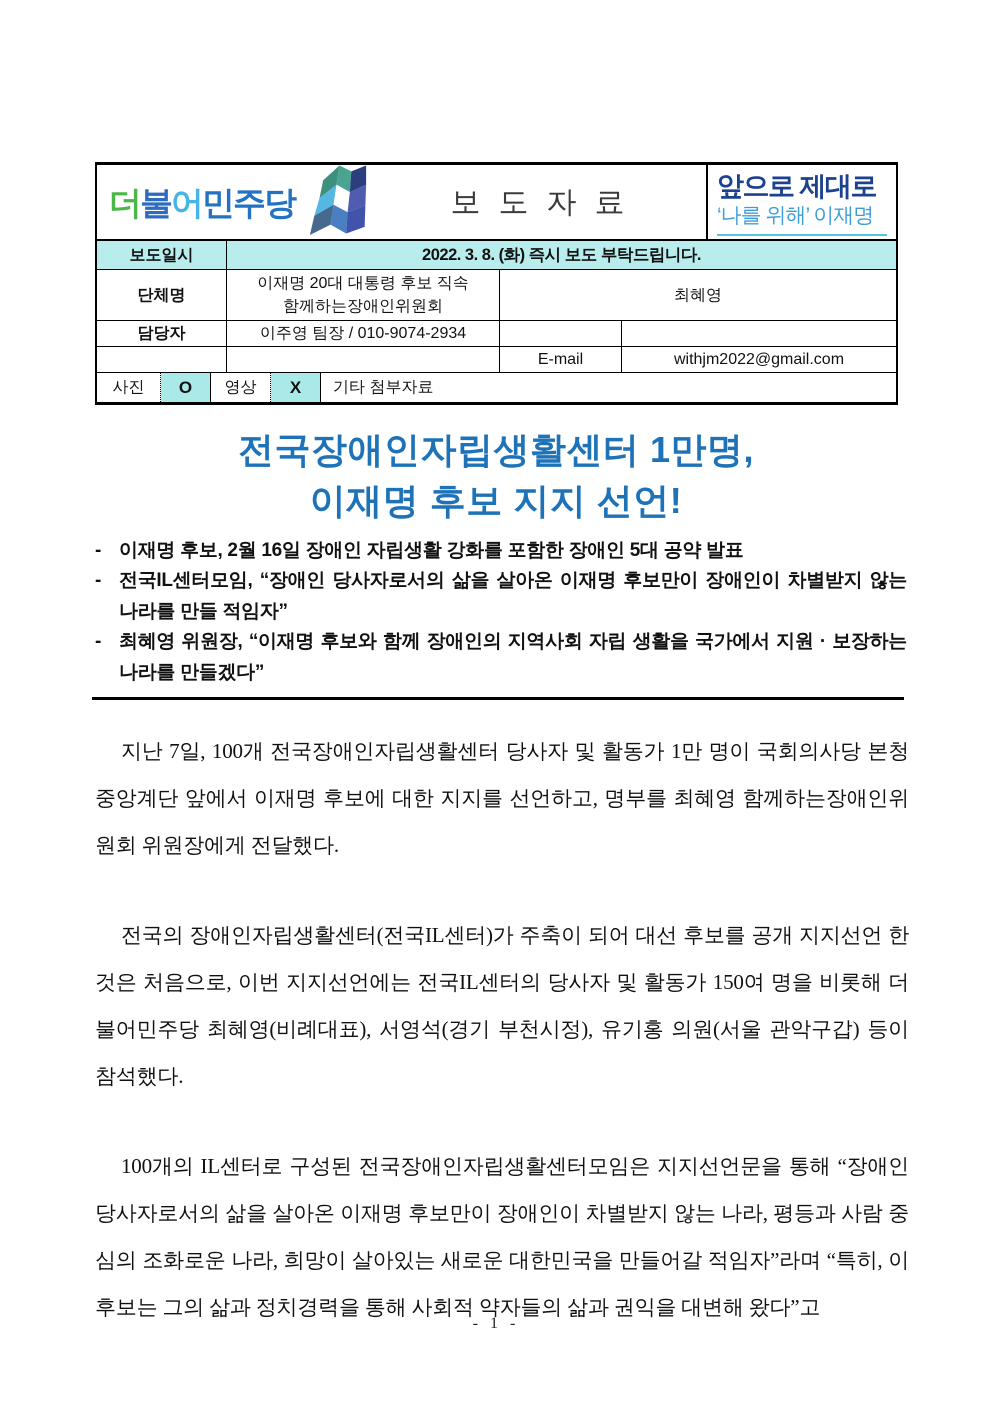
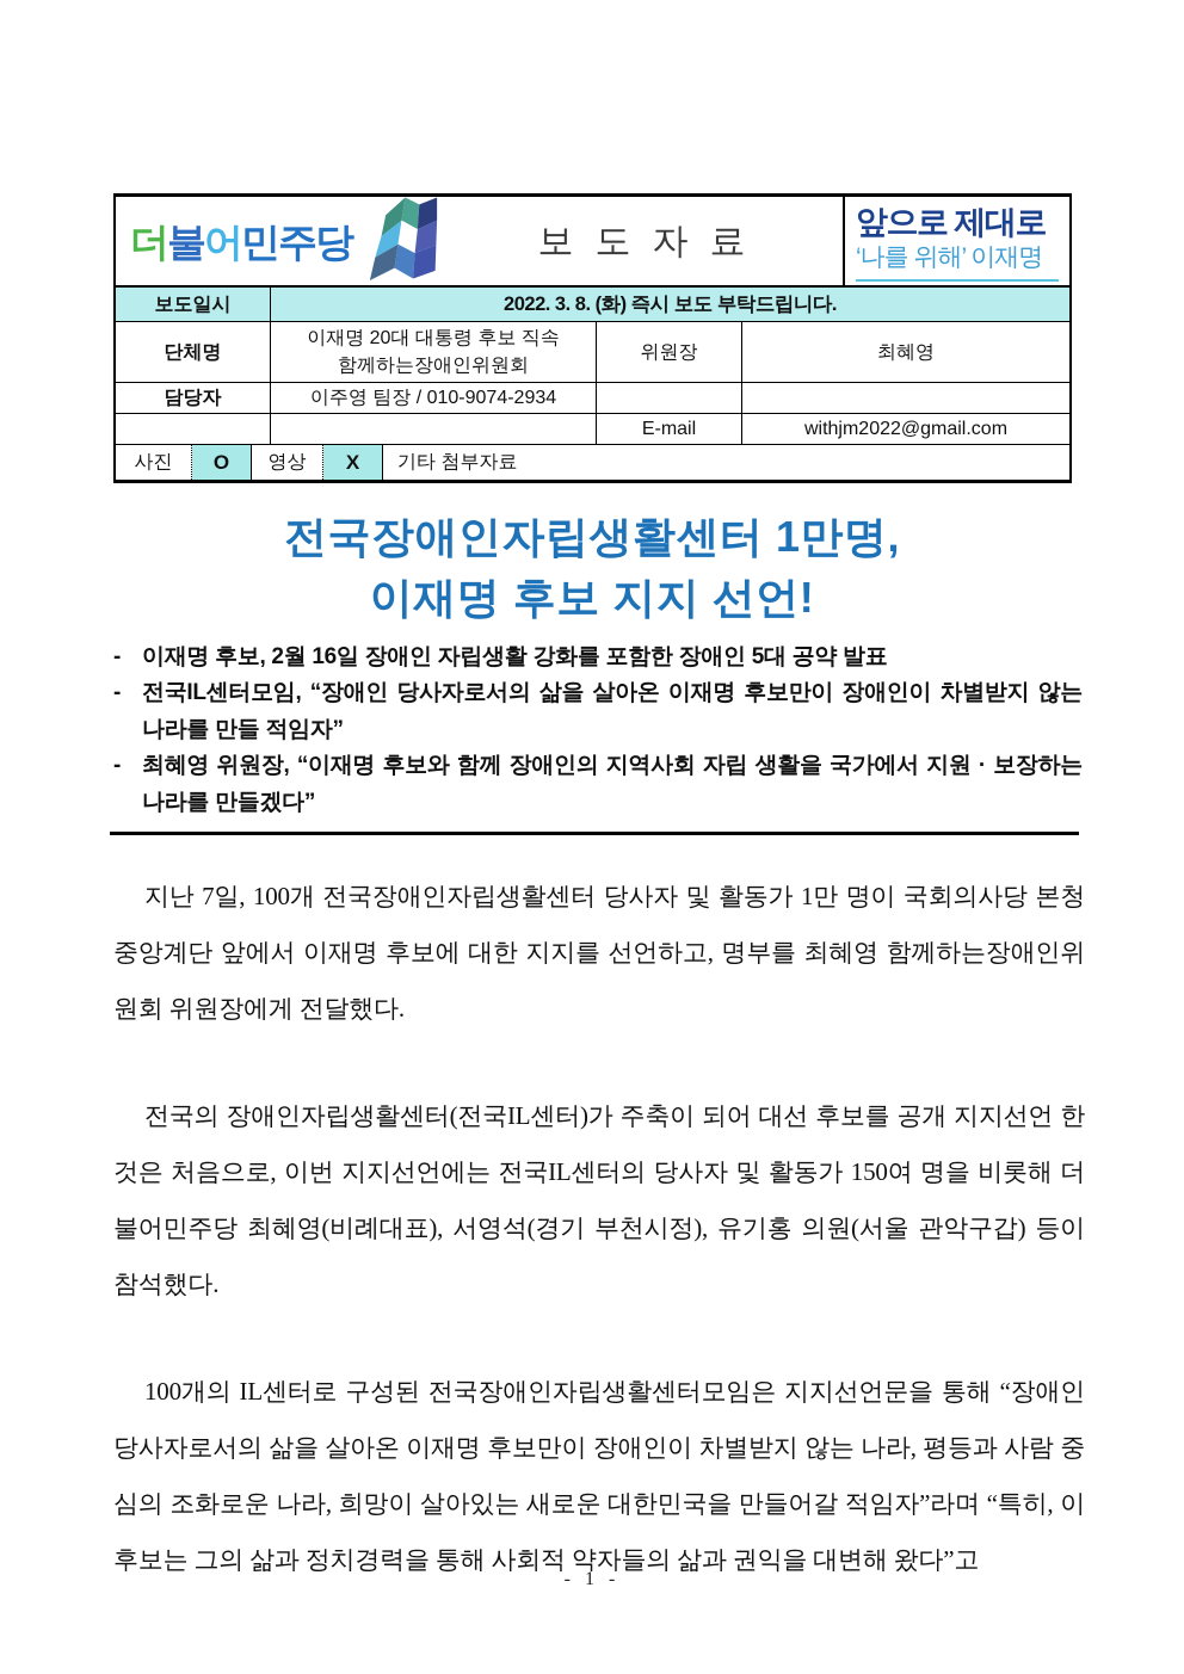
  더불어민주당
  보도자료
  앞으로 제대로
  ‘나를 위해’ 이재명
  보도일시
  2022. 3. 8. (화) 즉시 보도 부탁드립니다.
  단체명
  이재명 20대 대통령 후보 직속
  함께하는장애인위원회
+ 위원장
  최혜영
  담당자
  이주영 팀장 / 010-9074-2934
  E-mail
  withjm2022@gmail.com
  사진
  O
  영상
  X
  기타 첨부자료
  전국장애인자립생활센터 1만명,
  이재명 후보 지지 선언!
  -
  이재명 후보, 2월 16일 장애인 자립생활 강화를 포함한 장애인 5대 공약 발표
  -
  전국IL센터모임, “장애인 당사자로서의 삶을 살아온 이재명 후보만이 장애인이 차별받지 않는 나라를 만들 적임자”
  -
  최혜영 위원장, “이재명 후보와 함께 장애인의 지역사회 자립 생활을 국가에서 지원 · 보장하는 나라를 만들겠다”
  지난 7일, 100개 전국장애인자립생활센터 당사자 및 활동가 1만 명이 국회의사당 본청 중앙계단 앞에서 이재명 후보에 대한 지지를 선언하고, 명부를 최혜영 함께하는장애인위원회 위원장에게 전달했다.
  전국의 장애인자립생활센터(전국IL센터)가 주축이 되어 대선 후보를 공개 지지선언 한 것은 처음으로, 이번 지지선언에는 전국IL센터의 당사자 및 활동가 150여 명을 비롯해 더불어민주당 최혜영(비례대표), 서영석(경기 부천시정), 유기홍 의원(서울 관악구갑) 등이 참석했다.
  100개의 IL센터로 구성된 전국장애인자립생활센터모임은 지지선언문을 통해 “장애인 당사자로서의 삶을 살아온 이재명 후보만이 장애인이 차별받지 않는 나라, 평등과 사람 중심의 조화로운 나라, 희망이 살아있는 새로운 대한민국을 만들어갈 적임자”라며 “특히, 이 후보는 그의 삶과 정치경력을 통해 사회적 약자들의 삶과 권익을 대변해 왔다”고
  - 1 -
